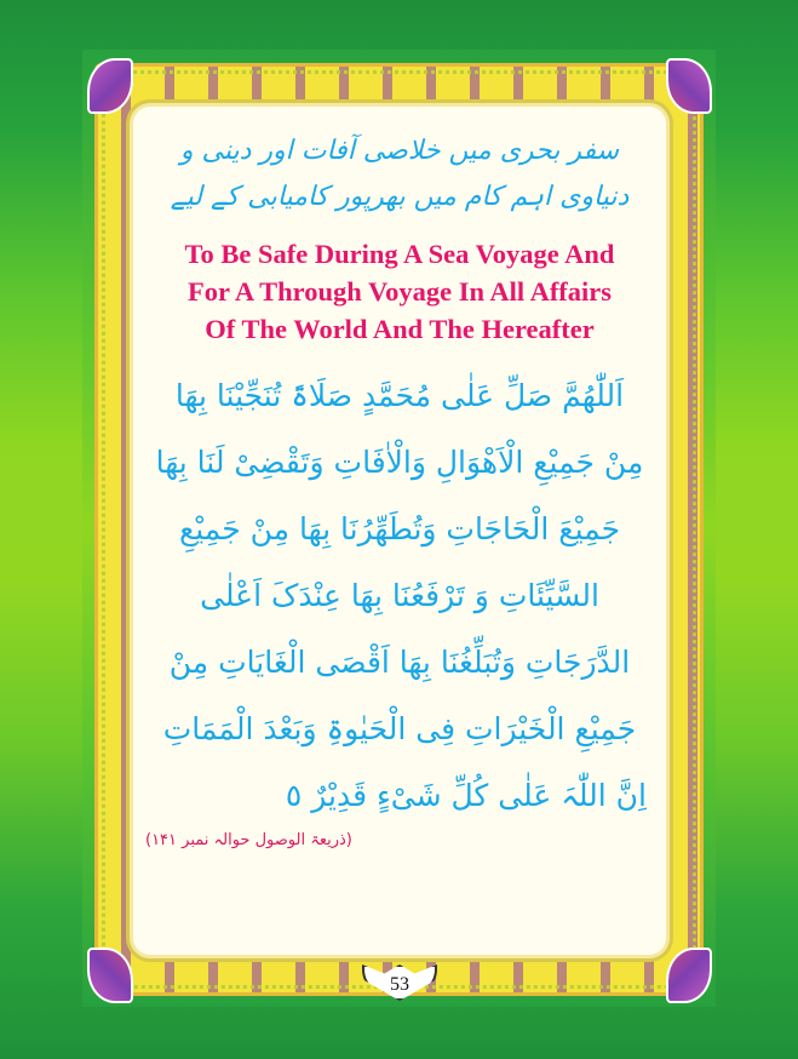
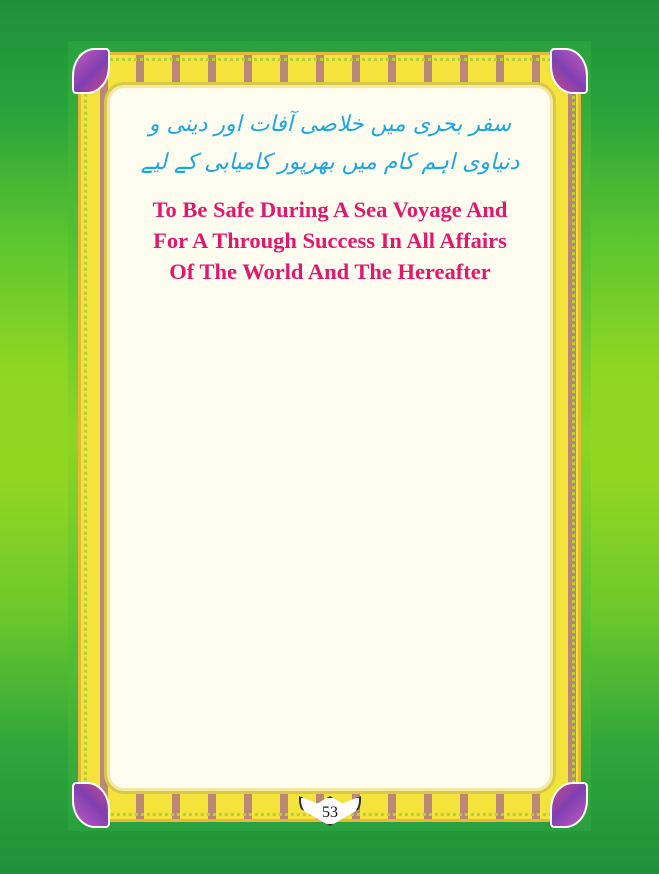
  سفر بحری میں خلاصی آفات اور دینی و
  دنیاوی اہم کام میں بھرپور کامیابی کے لیے
  To Be Safe During A Sea Voyage And
- For A Through Voyage In All Affairs
+ For A Through Success In All Affairs
  Of The World And The Hereafter
- اَللّٰھُمَّ صَلِّ عَلٰی مُحَمَّدٍ صَلَاۃً تُنَجِّیْنَا بِھَا
- مِنْ جَمِیْعِ الْاَھْوَالِ وَالْاٰفَاتِ وَتَقْضِیْ لَنَا بِھَا
- جَمِیْعَ الْحَاجَاتِ وَتُطَھِّرُنَا بِھَا مِنْ جَمِیْعِ
- السَّیِّئَاتِ وَ تَرْفَعُنَا بِھَا عِنْدَکَ اَعْلٰی
- الدَّرَجَاتِ وَتُبَلِّغُنَا بِھَا اَقْصَی الْغَایَاتِ مِنْ
- جَمِیْعِ الْخَیْرَاتِ فِی الْحَیٰوۃِ وَبَعْدَ الْمَمَاتِ
- اِنَّ اللّٰہَ عَلٰی کُلِّ شَیْءٍ قَدِیْرٌ ٥
- (ذریعۃ الوصول حوالہ نمبر ۱۴۱)
  53
